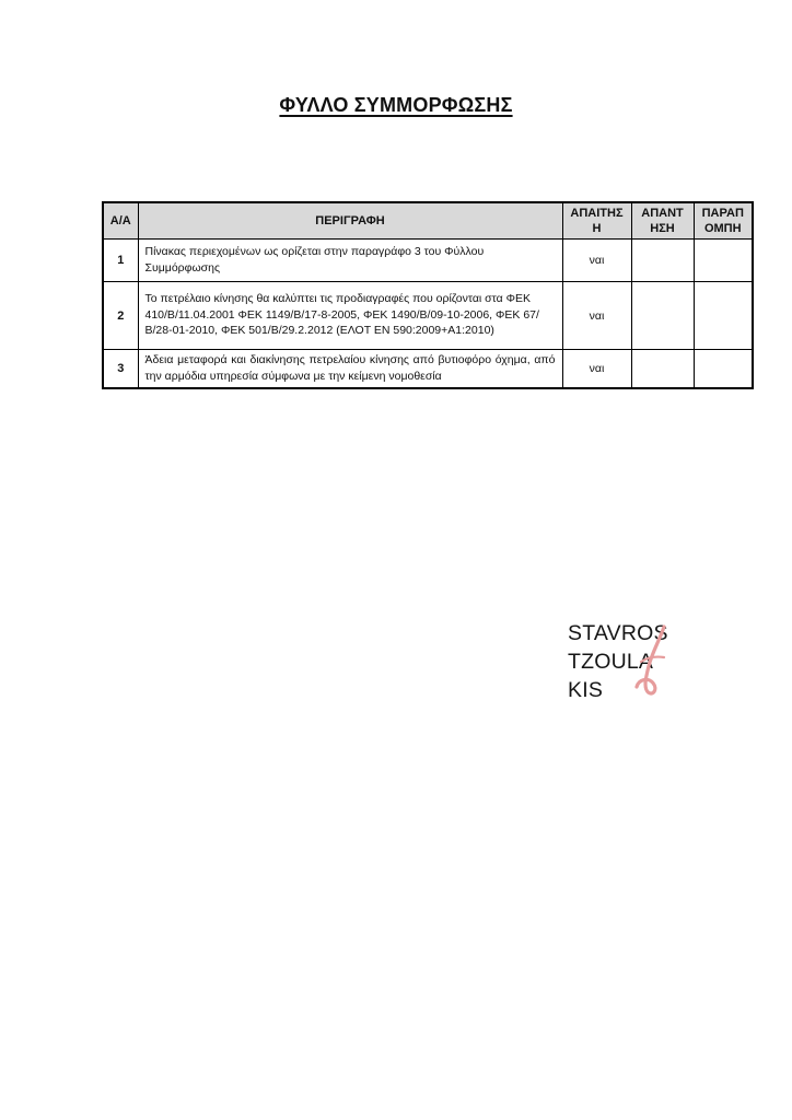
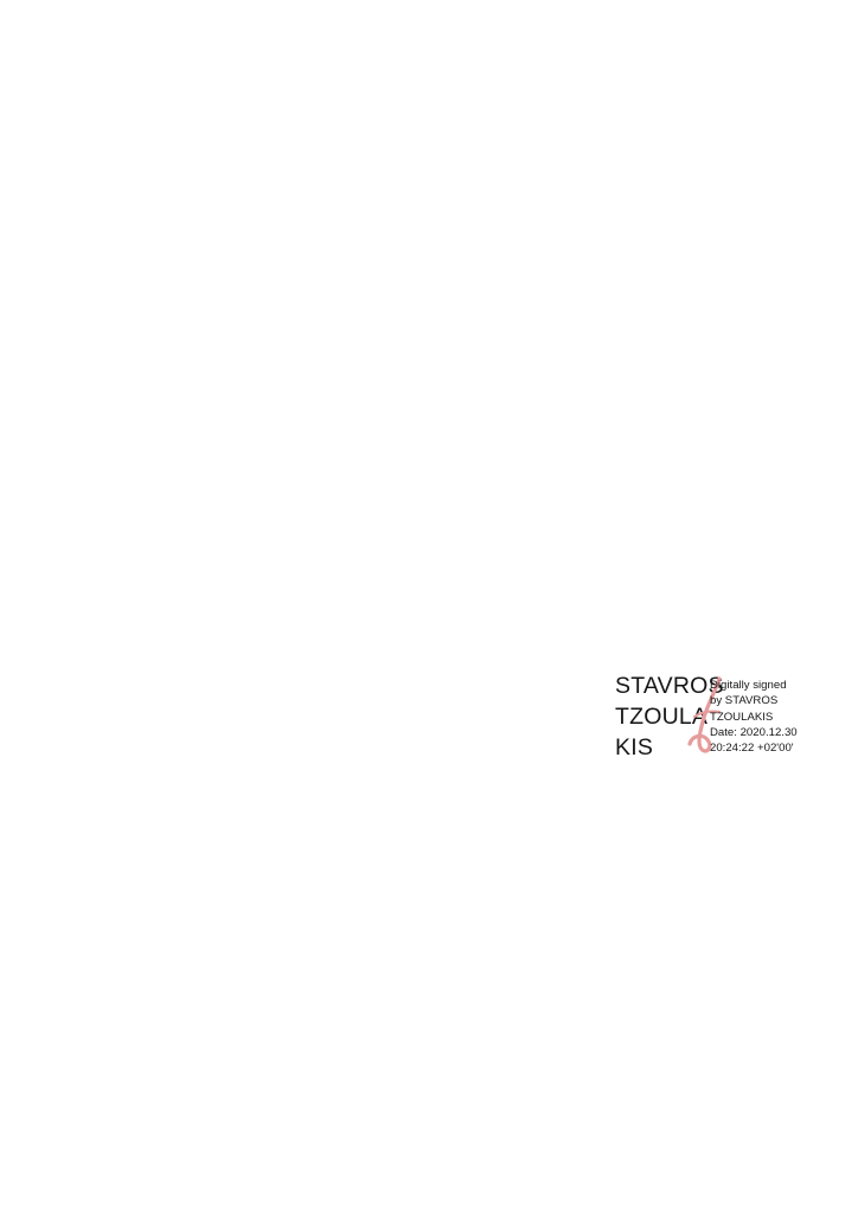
- ΦΥΛΛΟ ΣΥΜΜΟΡΦΩΣΗΣ
- Α/Α	ΠΕΡΙΓΡΑΦΗ	ΑΠΑΙΤΗΣ Η	ΑΠΑΝΤ ΗΣΗ	ΠΑΡΑΠ ΟΜΠΗ
- 1	Πίνακας περιεχομένων ως ορίζεται στην παραγράφο 3 του Φύλλου Συμμόρφωσης	ναι
- 2	Το πετρέλαιο κίνησης θα καλύπτει τις προδιαγραφές που ορίζονται στα ΦΕΚ 410/Β/11.04.2001 ΦΕΚ 1149/Β/17-8-2005, ΦΕΚ 1490/Β/09-10-2006, ΦΕΚ 67/Β/28-01-2010, ΦΕΚ 501/Β/29.2.2012 (ΕΛΟΤ ΕΝ 590:2009+Α1:2010)	ναι
- 3	Άδεια μεταφορά και διακίνησης πετρελαίου κίνησης από βυτιοφόρο όχημα, από την αρμόδια υπηρεσία σύμφωνα με την κείμενη νομοθεσία	ναι
  STAVRO
  TZOULA
  KIS
+ Digitally signed
+ by STAVROS
+ TZOULAKIS
+ Date: 2020.12.30
+ 20:24:22 +02'00'
